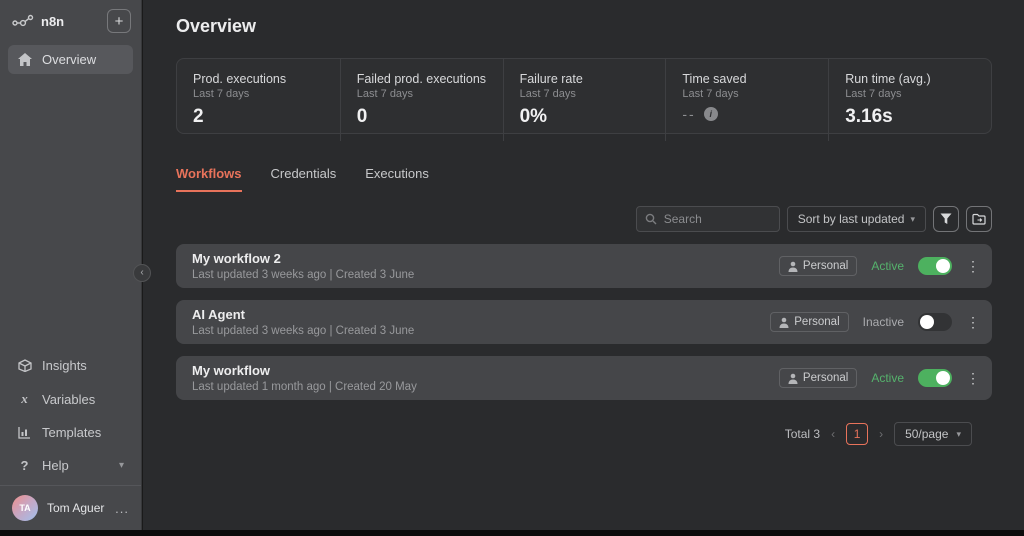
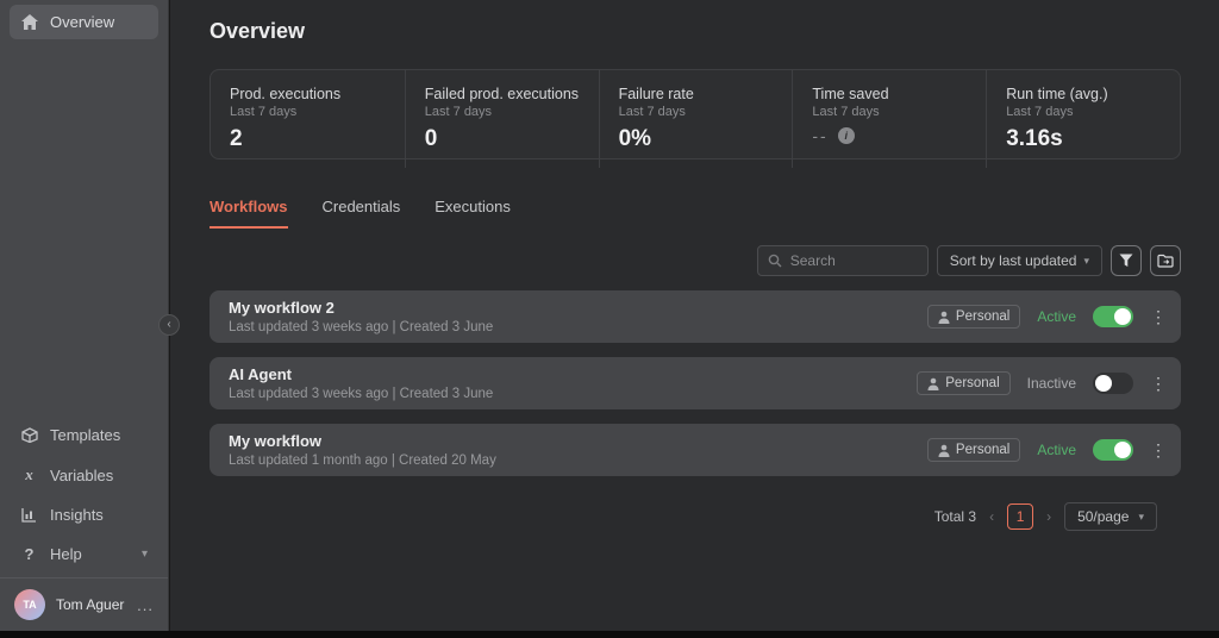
- n8n
- +
  Overview
- Insights
+ Templates
  x
  Variables
- Templates
+ Insights
  ?
  Help
  ▾
  TA
  Tom Aguer
  ...
  ‹
  Overview
  Prod. executions
  Last 7 days
  2
  Failed prod. executions
  Last 7 days
  0
  Failure rate
  Last 7 days
  0%
  Time saved
  Last 7 days
  --
  i
  Run time (avg.)
  Last 7 days
  3.16s
  Workflows
  Credentials
  Executions
  Search
  Sort by last updated
  ▾
  My workflow 2
  Last updated 3 weeks ago | Created 3 June
  Personal
  Active
  ⋮
  AI Agent
  Last updated 3 weeks ago | Created 3 June
  Personal
  Inactive
  ⋮
  My workflow
  Last updated 1 month ago | Created 20 May
  Personal
  Active
  ⋮
  Total 3
  ‹
  1
  ›
  50/page
  ▾
